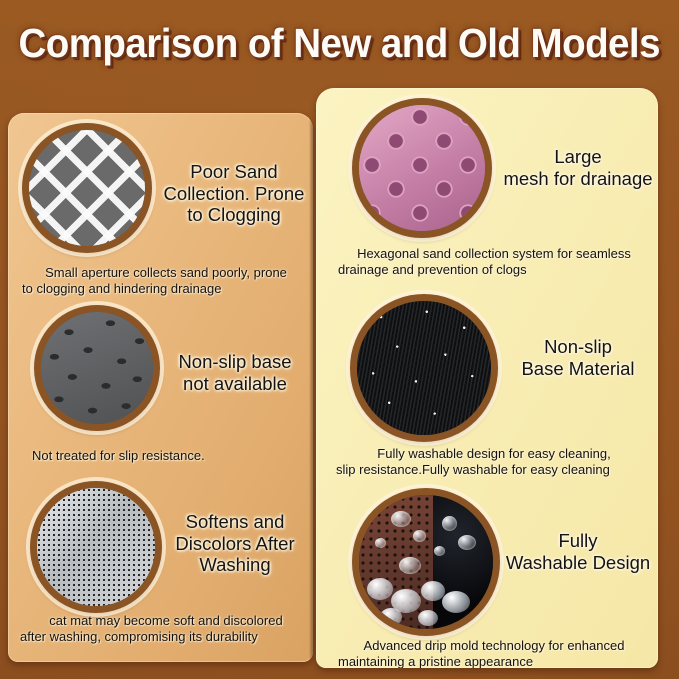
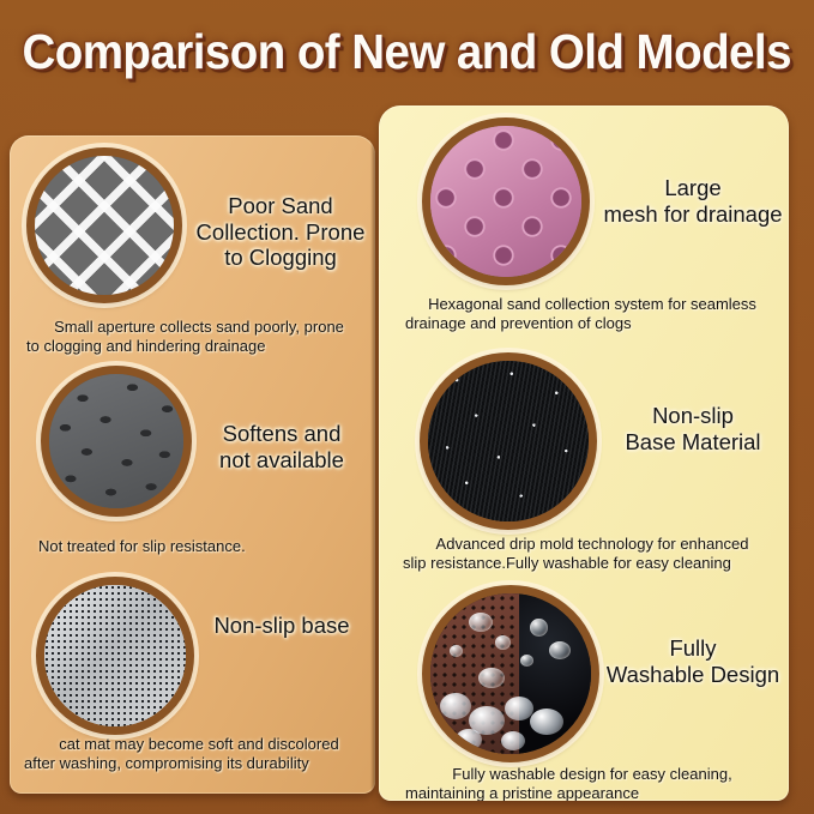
  Comparison of New and Old Models
  Poor Sand
  Collection. Prone
  to Clogging
  Small aperture collects sand poorly, prone
  to clogging and hindering drainage
- Non-slip base
+ Softens and
  not available
  Not treated for slip resistance.
- Softens and
+ Non-slip base
- Discolors After
- Washing
  cat mat may become soft and discolored
  after washing, compromising its durability
  Large
  mesh for drainage
  Hexagonal sand collection system for seamless
  drainage and prevention of clogs
  Non-slip
  Base Material
- Fully washable design for easy cleaning,
+ Advanced drip mold technology for enhanced
  slip resistance.Fully washable for easy cleaning
  Fully
  Washable Design
- Advanced drip mold technology for enhanced
+ Fully washable design for easy cleaning,
  maintaining a pristine appearance
